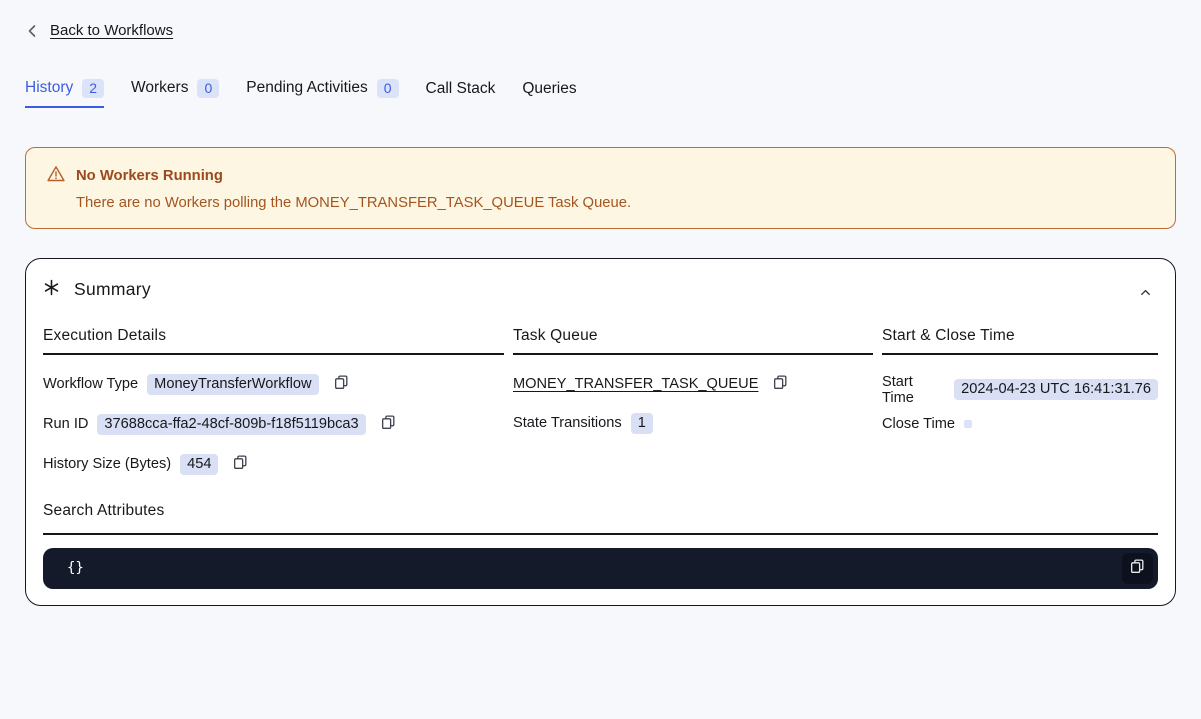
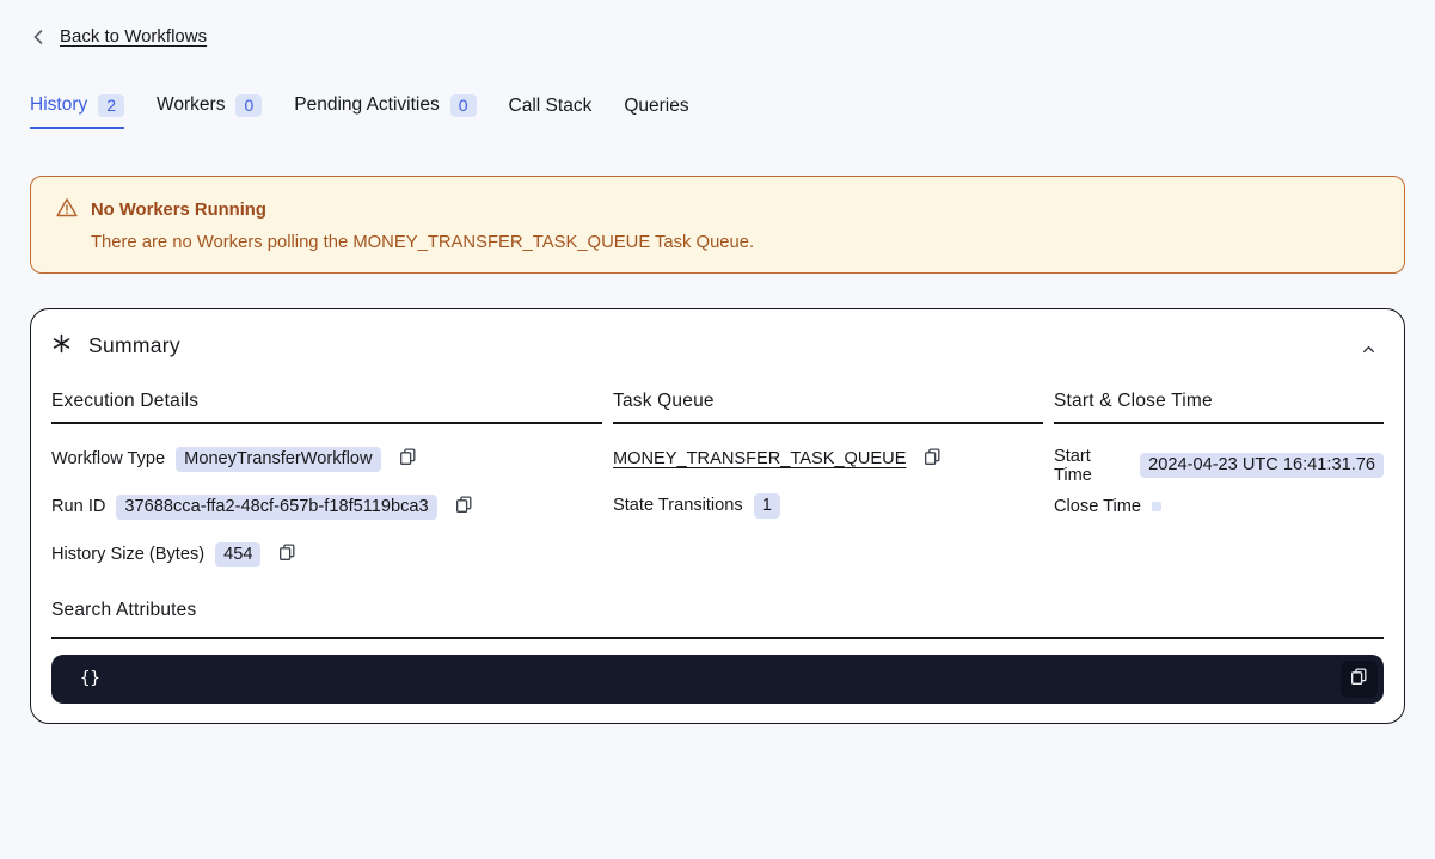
  Back to Workflows
  History
  2
  Workers
  0
  Pending Activities
  0
  Call Stack
  Queries
  No Workers Running
  There are no Workers polling the MONEY_TRANSFER_TASK_QUEUE Task Queue.
  Summary
  Execution Details
  Workflow Type
  MoneyTransferWorkflow
  Run ID
- 37688cca-ffa2-48cf-809b-f18f5119bca3
+ 37688cca-ffa2-48cf-657b-f18f5119bca3
  History Size (Bytes)
  454
  Task Queue
  MONEY_TRANSFER_TASK_QUEUE
  State Transitions
  1
  Start & Close Time
  Start Time
  2024-04-23 UTC 16:41:31.76
  Close Time
  Search Attributes
  {}
